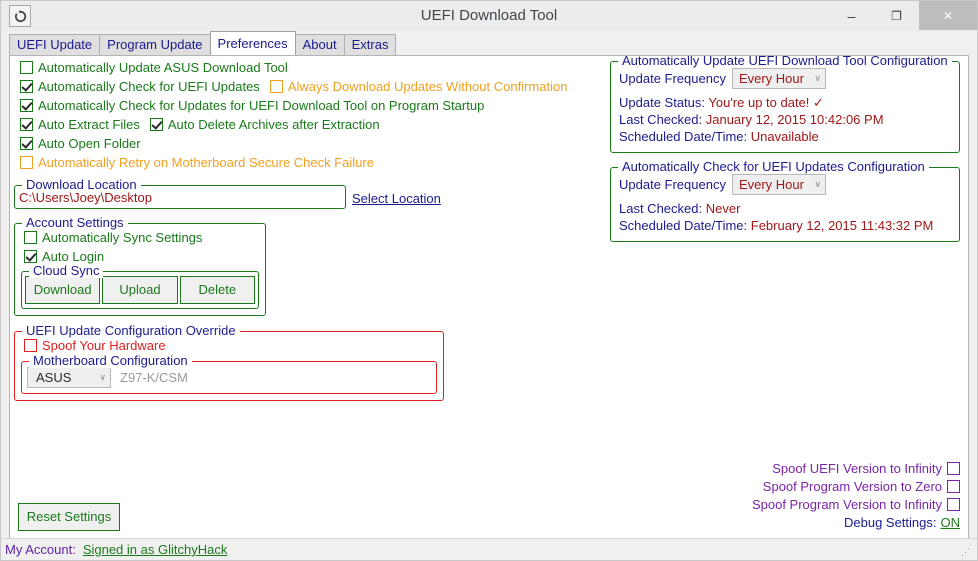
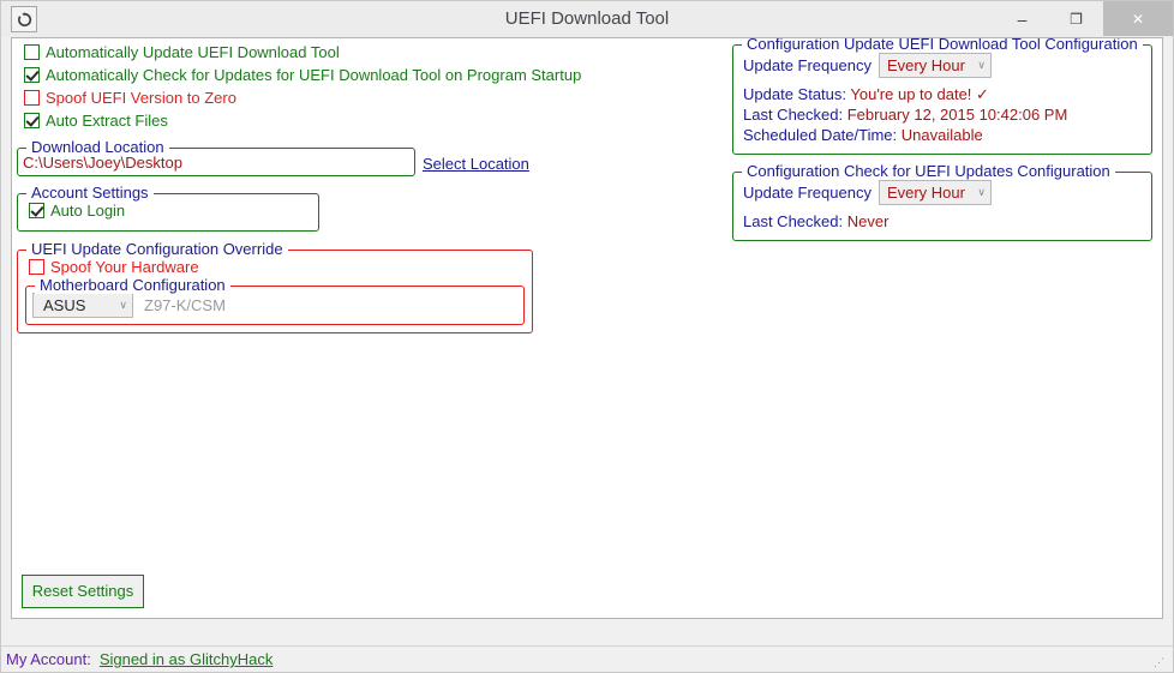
  UEFI Download Tool
  –
  ❐
  ✕
- UEFI Update
- Program Update
- Preferences
- About
- Extras
- Automatically Update ASUS Download Tool
+ Automatically Update UEFI Download Tool
- Automatically Check for UEFI Updates
- Always Download Updates Without Confirmation
  Automatically Check for Updates for UEFI Download Tool on Program Startup
+ Spoof UEFI Version to Zero
  Auto Extract Files
- Auto Delete Archives after Extraction
- Auto Open Folder
- Automatically Retry on Motherboard Secure Check Failure
  Download Location
  C:\Users\Joey\Desktop
  Select Location
  Account Settings
- Automatically Sync Settings
  Auto Login
- Cloud Sync
- Download
- Upload
- Delete
  UEFI Update Configuration Override
  Spoof Your Hardware
  Motherboard Configuration
  ASUS
  ∨
  Z97-K/CSM
- Automatically Update UEFI Download Tool Configuration
+ Configuration Update UEFI Download Tool Configuration
  Update Frequency
  Every Hour
  ∨
  Update Status: You're up to date! ✓
- Last Checked: January 12, 2015 10:42:06 PM
+ Last Checked: February 12, 2015 10:42:06 PM
  Scheduled Date/Time: Unavailable
- Automatically Check for UEFI Updates Configuration
+ Configuration Check for UEFI Updates Configuration
  Update Frequency
  Every Hour
  ∨
  Last Checked: Never
- Scheduled Date/Time: February 12, 2015 11:43:32 PM
- Spoof UEFI Version to Infinity
- Spoof Program Version to Zero
- Spoof Program Version to Infinity
- Debug Settings:
- ON
  Reset Settings
  My Account:
  Signed in as GlitchyHack
  ⋰
